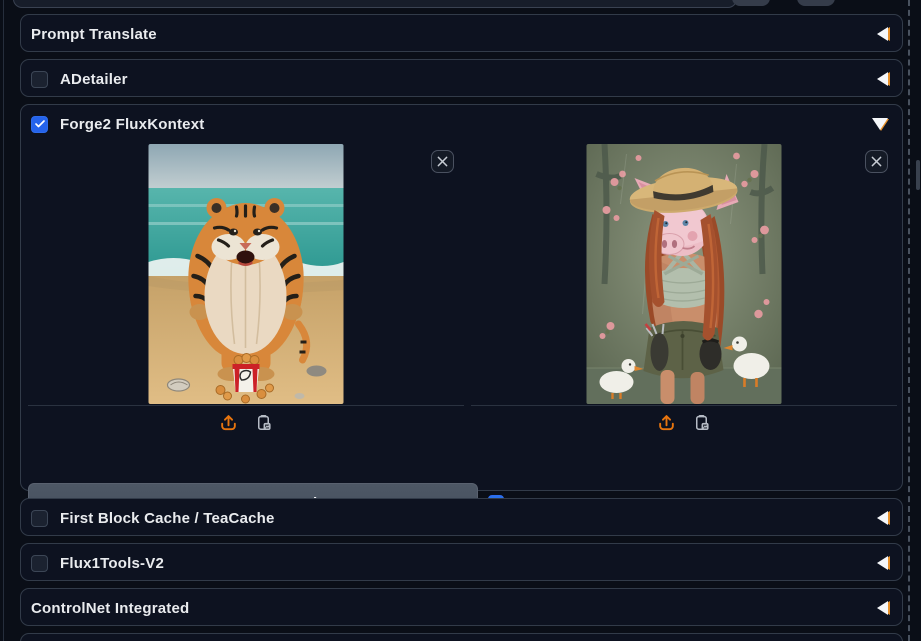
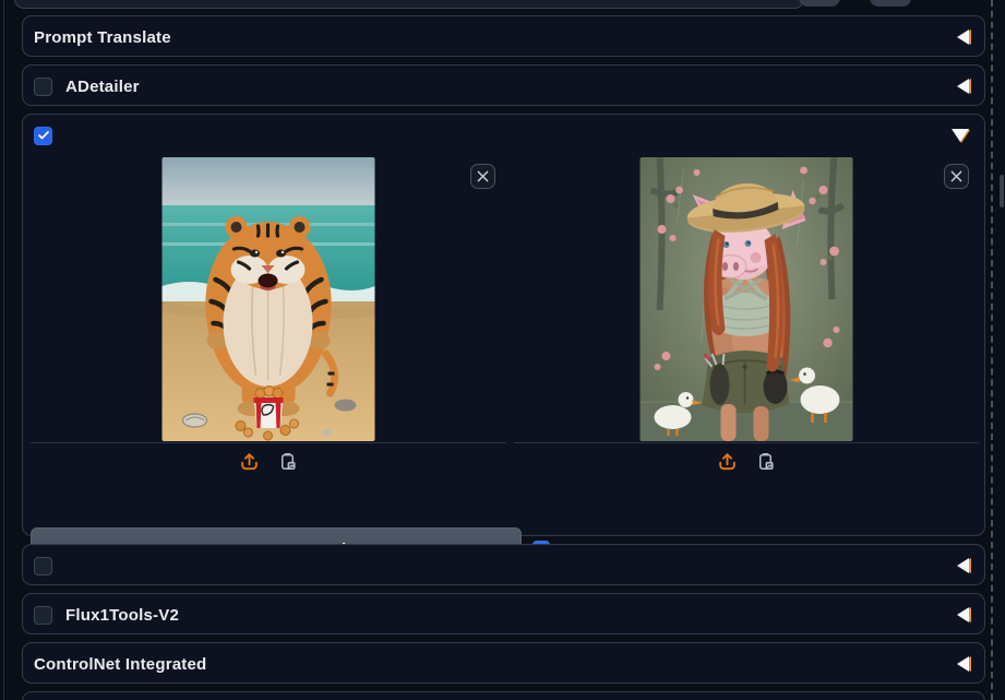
  Prompt Translate
  ADetailer
- Forge2 FluxKontext
- First Block Cache / TeaCache
  Flux1Tools-V2
  ControlNet Integrated
